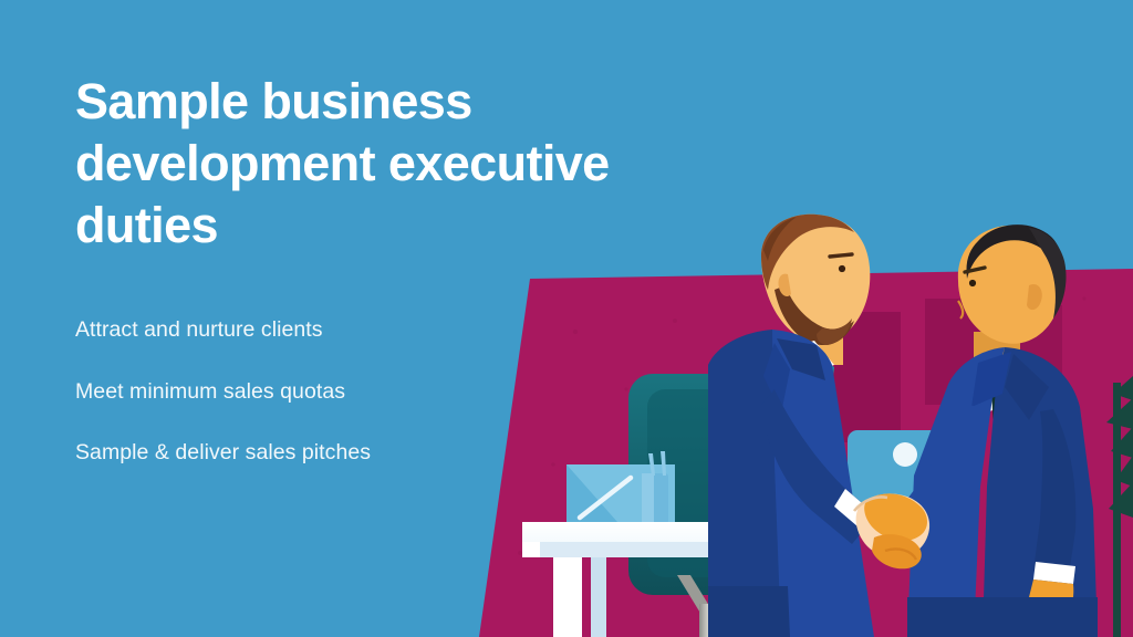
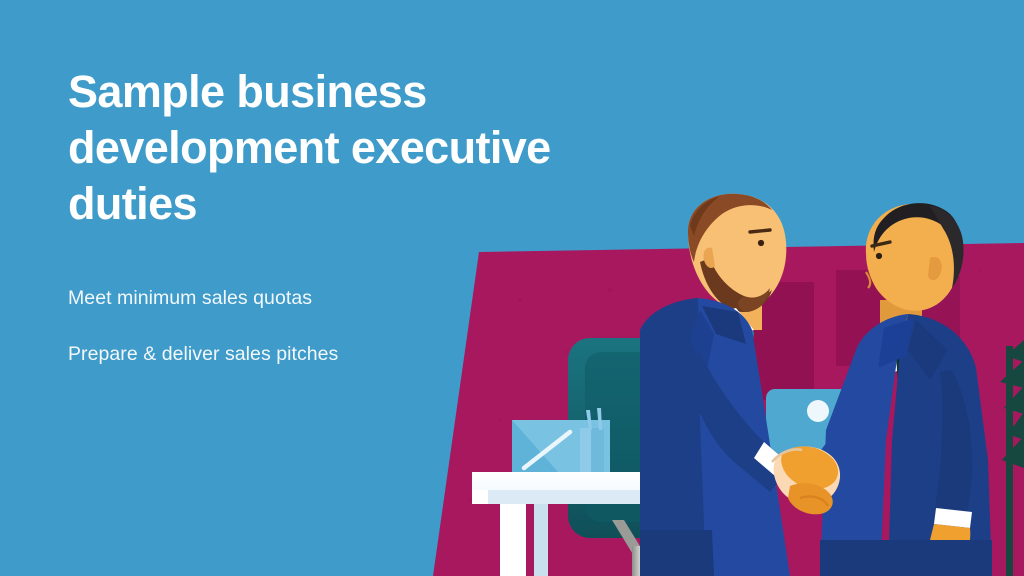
  Sample business development executive duties
- Attract and nurture clients
  Meet minimum sales quotas
- Sample & deliver sales pitches
+ Prepare & deliver sales pitches
